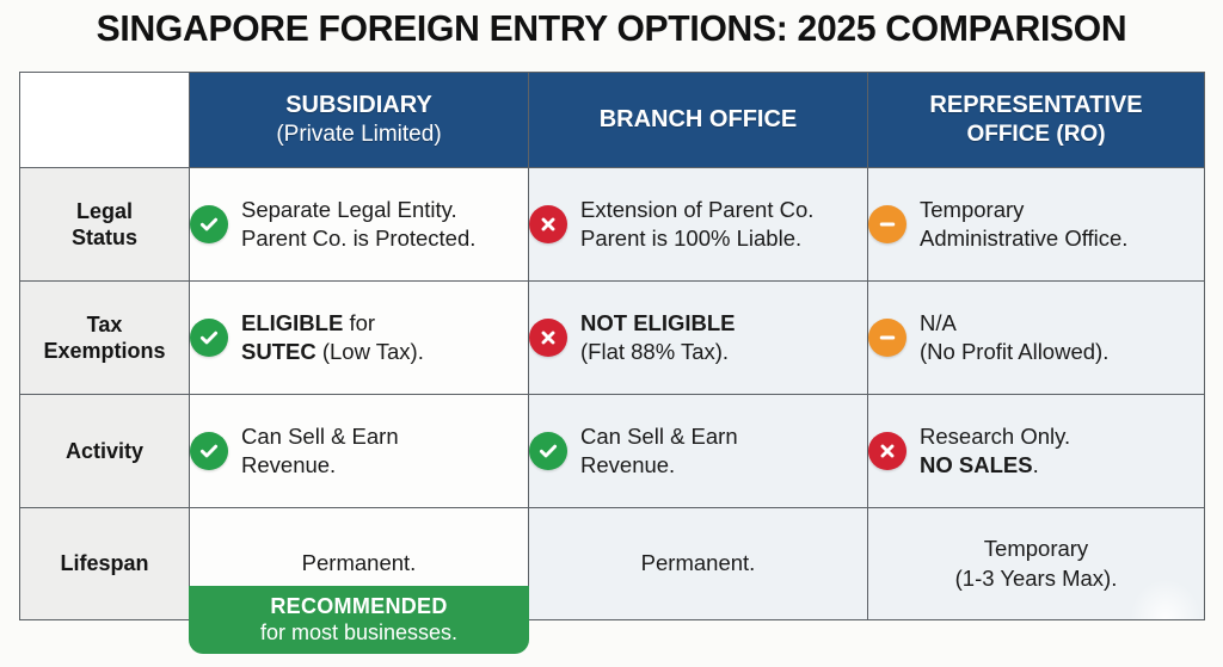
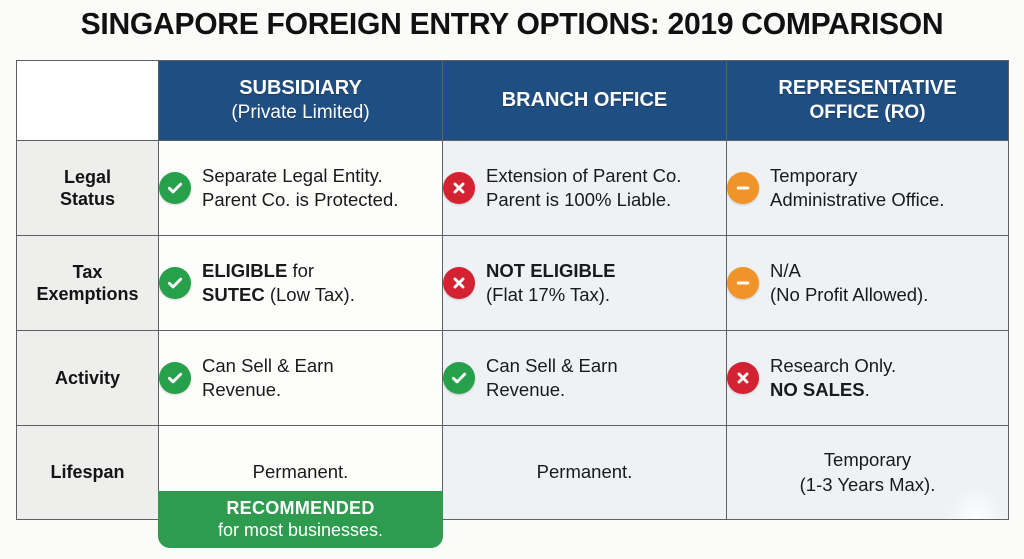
- SINGAPORE FOREIGN ENTRY OPTIONS: 2025 COMPARISON
+ SINGAPORE FOREIGN ENTRY OPTIONS: 2019 COMPARISON
  	SUBSIDIARY (Private Limited)	BRANCH OFFICE	REPRESENTATIVE OFFICE (RO)
  LegalStatus	Separate Legal Entity.Parent Co. is Protected.	Extension of Parent Co.Parent is 100% Liable.	TemporaryAdministrative Office.
- TaxExemptions	ELIGIBLE forSUTEC (Low Tax).	NOT ELIGIBLE(Flat 88% Tax).	N/A(No Profit Allowed).
+ TaxExemptions	ELIGIBLE forSUTEC (Low Tax).	NOT ELIGIBLE(Flat 17% Tax).	N/A(No Profit Allowed).
  Activity	Can Sell & EarnRevenue.	Can Sell & EarnRevenue.	Research Only.NO SALES.
  Lifespan	Permanent.	Permanent.	Temporary(1-3 Years Max).
  RECOMMENDED
  for most businesses.
